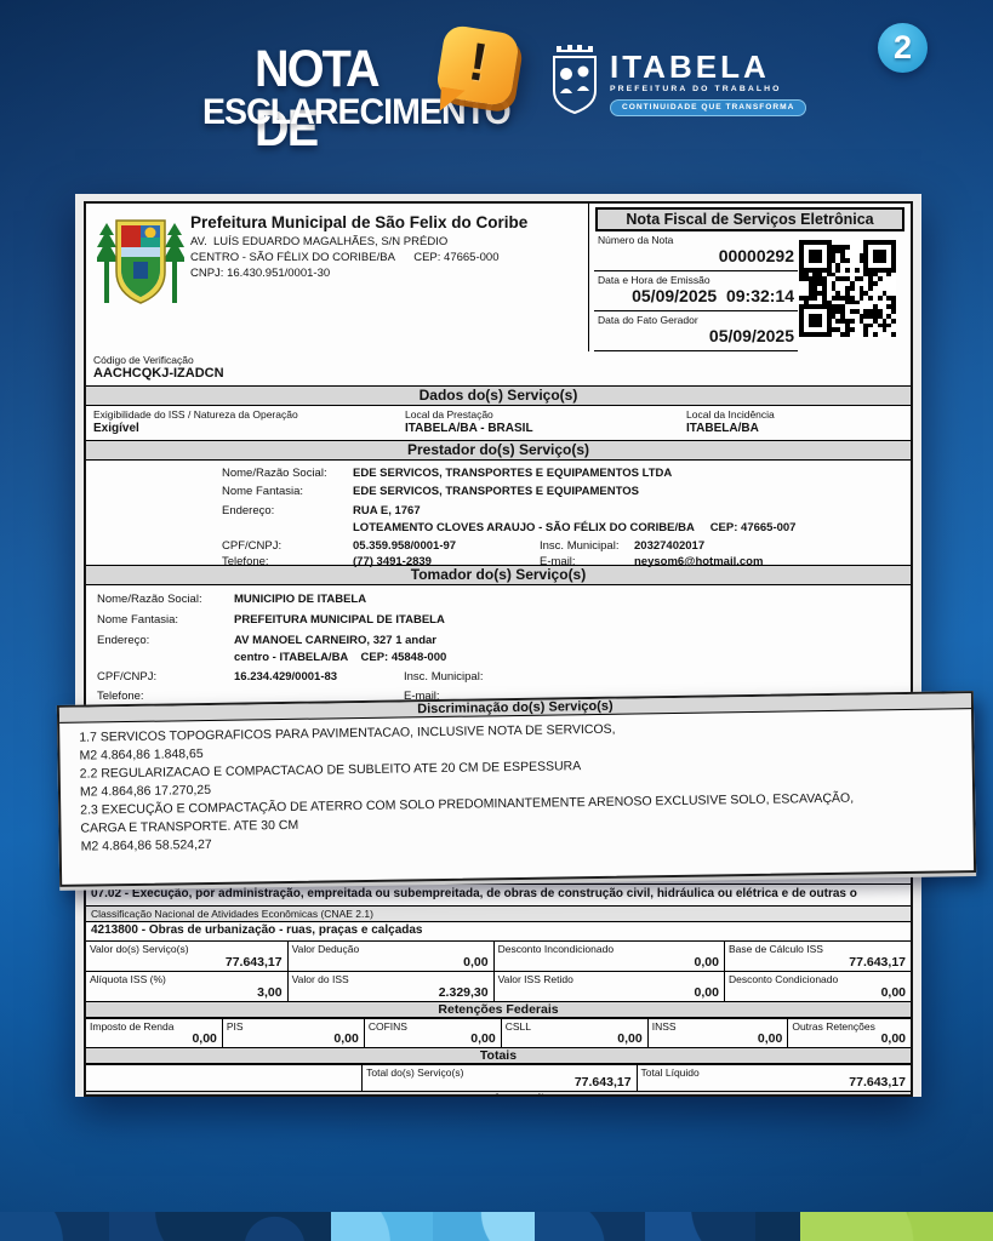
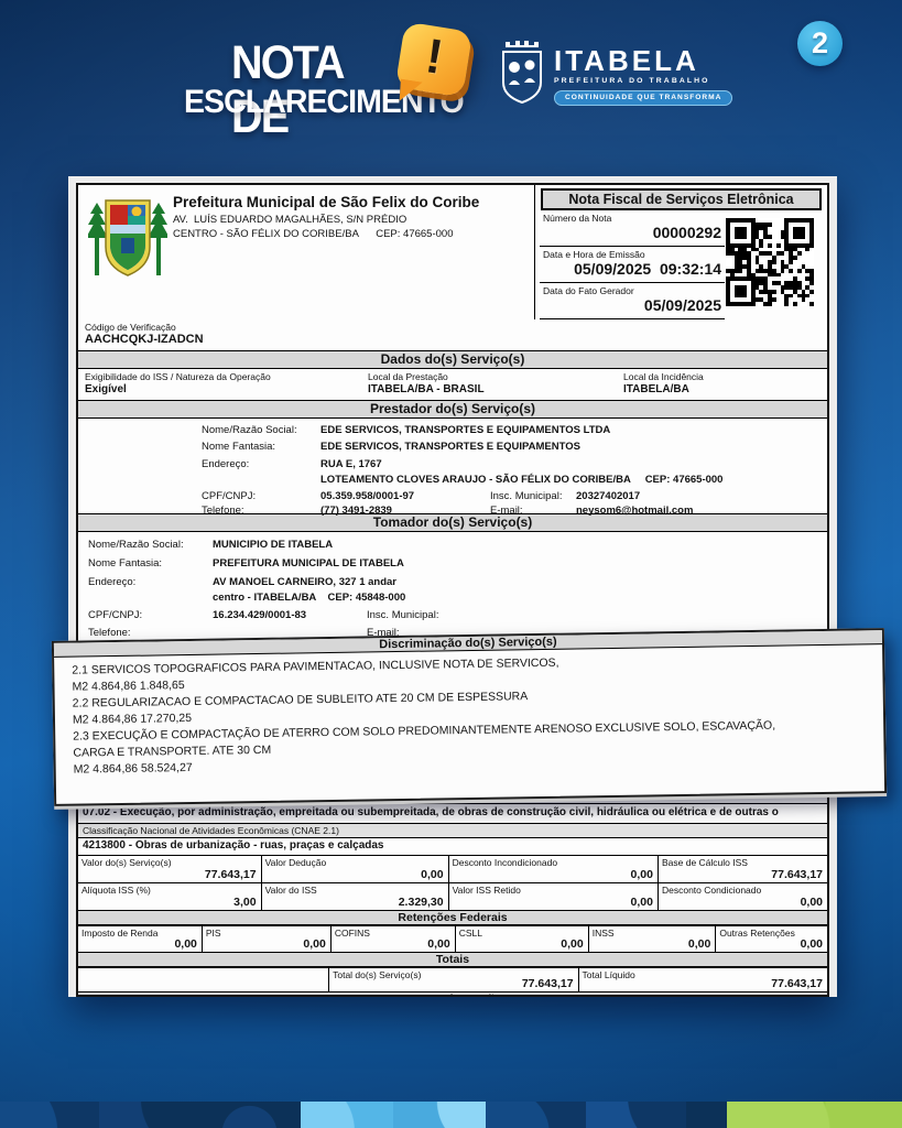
  NOTA DE
  ESCLARECIMENTO
  ITABELA
  2
  Prefeitura Municipal de São Felix do Coribe
  AV. LUÍS EDUARDO MAGALHÃES, S/N PRÉDIO
  CENTRO - SÃO FÉLIX DO CORIBE/BA CEP: 47665-000
- CNPJ: 16.430.951/0001-30
  Nota Fiscal de Serviços Eletrônica
  Número da Nota
  00000292
  Data e Hora de Emissão
  05/09/2025 09:32:14
  Data do Fato Gerador
  05/09/2025
  Código de Verificação
  AACHCQKJ-IZADCN
  Dados do(s) Serviço(s)
  Exigibilidade do ISS / Natureza da Operação
  Exigível
  Local da Prestação
  ITABELA/BA - BRASIL
  Local da Incidência
  ITABELA/BA
  Prestador do(s) Serviço(s)
  Nome/Razão Social:
  EDE SERVICOS, TRANSPORTES E EQUIPAMENTOS LTDA
  Nome Fantasia:
  EDE SERVICOS, TRANSPORTES E EQUIPAMENTOS
  Endereço:
  RUA E, 1767
- LOTEAMENTO CLOVES ARAUJO - SÃO FÉLIX DO CORIBE/BA CEP: 47665-007
+ LOTEAMENTO CLOVES ARAUJO - SÃO FÉLIX DO CORIBE/BA CEP: 47665-000
  CPF/CNPJ:
  05.359.958/0001-97
  Insc. Municipal:
  20327402017
  Telefone:
  (77) 3491-2839
  E-mail:
  neysom6@hotmail.com
  Tomador do(s) Serviço(s)
  Nome/Razão Social:
  MUNICIPIO DE ITABELA
  Nome Fantasia:
  PREFEITURA MUNICIPAL DE ITABELA
  Endereço:
  AV MANOEL CARNEIRO, 327 1 andar
  centro - ITABELA/BA CEP: 45848-000
  CPF/CNPJ:
  16.234.429/0001-83
  Insc. Municipal:
  Telefone:
  E-mail:
  07.02 - Execução, por administração, empreitada ou subempreitada, de obras de construção civil, hidráulica ou elétrica e de outras o
  Classificação Nacional de Atividades Econômicas (CNAE 2.1)
  4213800 - Obras de urbanização - ruas, praças e calçadas
  Valor do(s) Serviço(s)
  77.643,17
  Valor Dedução
  0,00
  Desconto Incondicionado
  0,00
  Base de Cálculo ISS
  77.643,17
  Alíquota ISS (%)
  3,00
  Valor do ISS
  2.329,30
  Valor ISS Retido
  0,00
  Desconto Condicionado
  0,00
  Retenções Federais
  Imposto de Renda
  0,00
  PIS
  0,00
  COFINS
  0,00
  CSLL
  0,00
  INSS
  0,00
  Outras Retenções
  0,00
  Totais
  Total do(s) Serviço(s)
  77.643,17
  Total Líquido
  77.643,17
  Discriminação do(s) Serviço(s)
- 1.7 SERVICOS TOPOGRAFICOS PARA PAVIMENTACAO, INCLUSIVE NOTA DE SERVICOS,
+ 2.1 SERVICOS TOPOGRAFICOS PARA PAVIMENTACAO, INCLUSIVE NOTA DE SERVICOS,
  M2 4.864,86 1.848,65
  2.2 REGULARIZACAO E COMPACTACAO DE SUBLEITO ATE 20 CM DE ESPESSURA
  M2 4.864,86 17.270,25
  2.3 EXECUÇÃO E COMPACTAÇÃO DE ATERRO COM SOLO PREDOMINANTEMENTE ARENOSO EXCLUSIVE SOLO, ESCAVAÇÃO,
  CARGA E TRANSPORTE. ATE 30 CM
  M2 4.864,86 58.524,27
